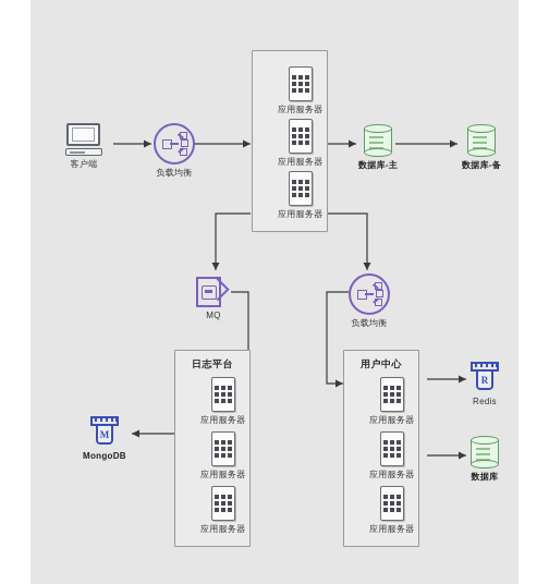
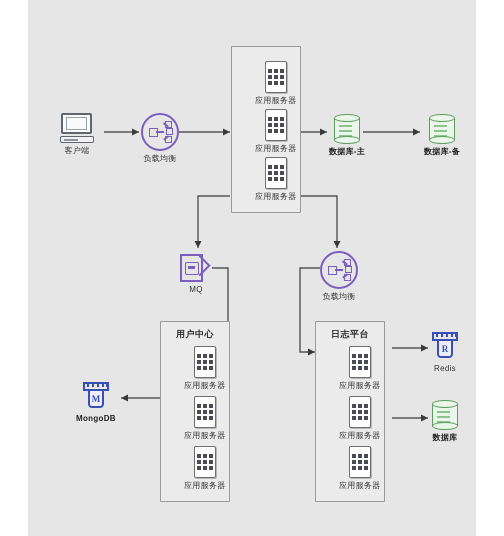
  客户端
  负载均衡
  应用服务器
  应用服务器
  应用服务器
  数据库-主
  数据库-备
  MQ
  负载均衡
- 日志平台
+ 用户中心
  应用服务器
  应用服务器
  应用服务器
- 用户中心
+ 日志平台
  应用服务器
  应用服务器
  应用服务器
  R
  Redis
  M
  MongoDB
  数据库
